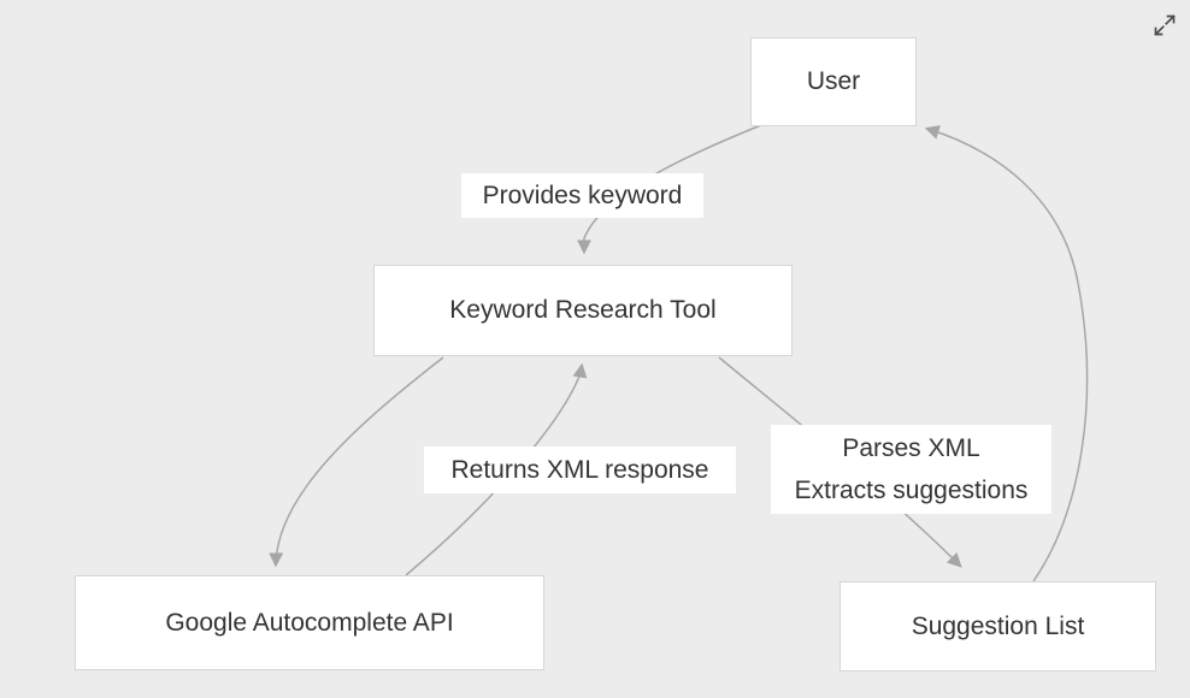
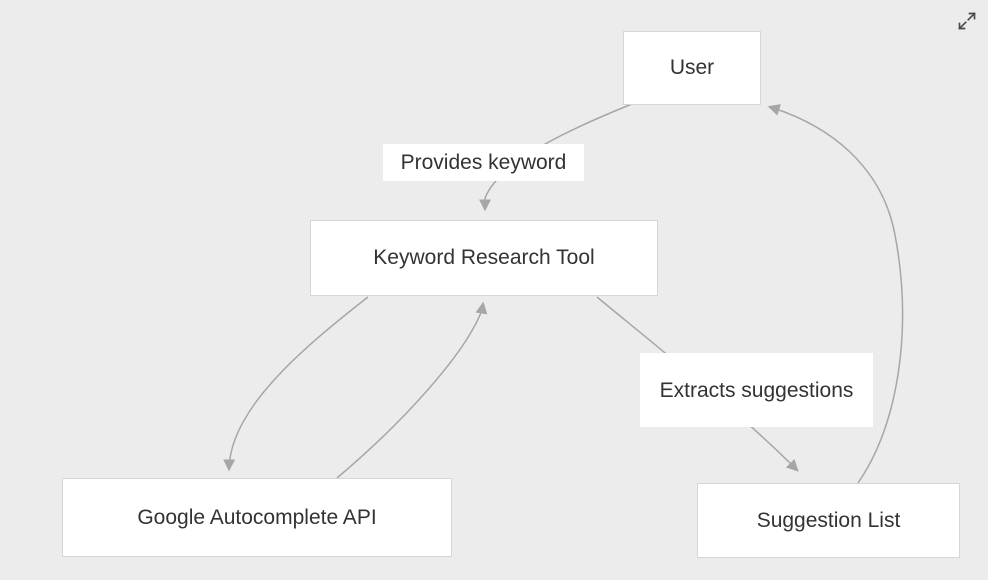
  Provides keyword
- Returns XML response
- Parses XML
  Extracts suggestions
  User
  Keyword Research Tool
  Google Autocomplete API
  Suggestion List
